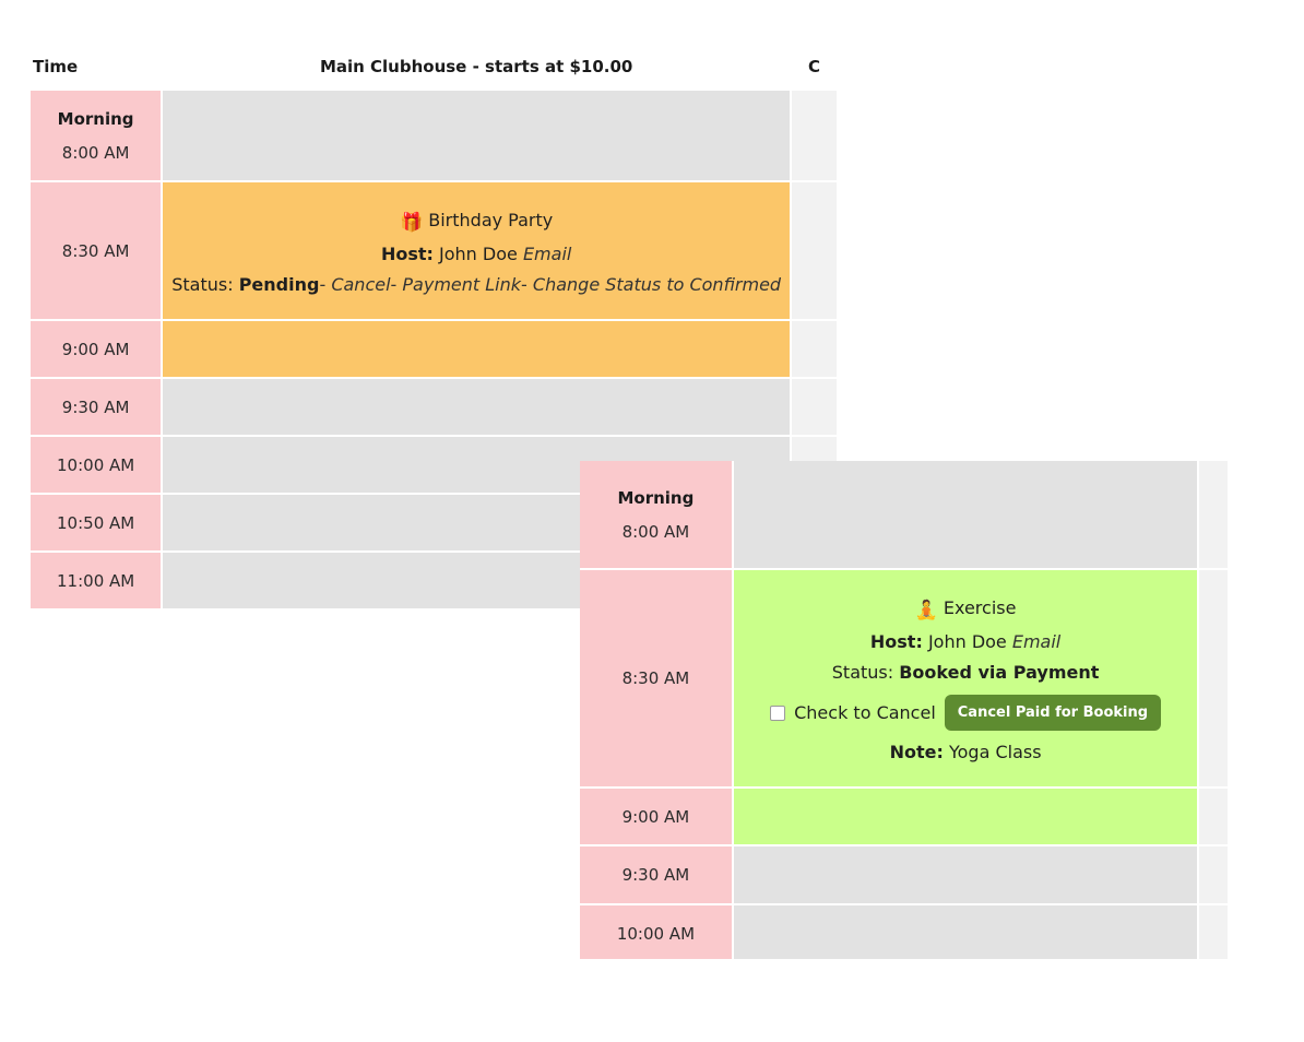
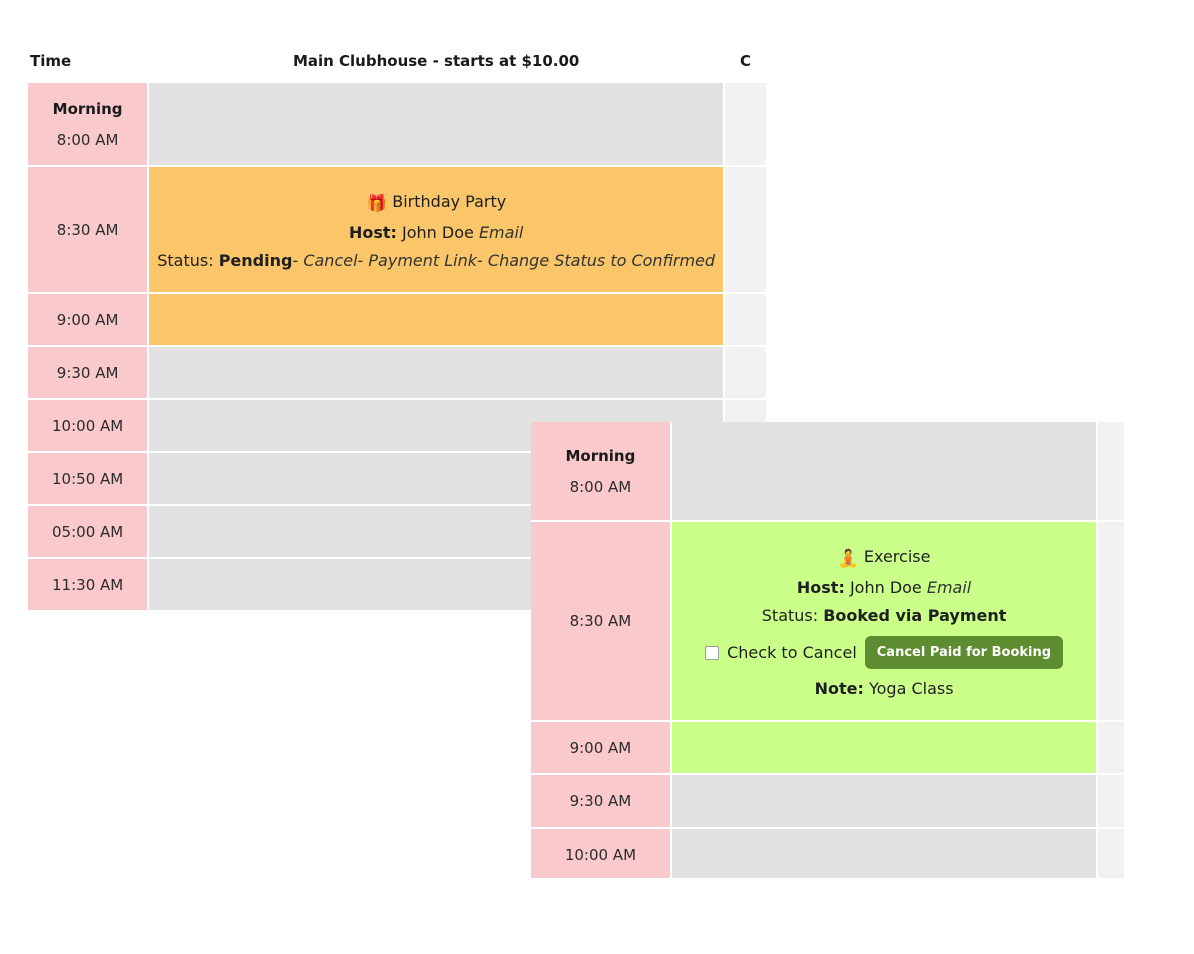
  Time	Main Clubhouse - starts at $10.00	C
  Morning 8:00 AM
  8:30 AM	🎁 Birthday Party Host: John Doe Email Status: Pending- Cancel- Payment Link- Change Status to Confirmed
  9:00 AM
  9:30 AM
  10:00 AM
  10:50 AM
- 11:00 AM
+ 05:00 AM
+ 11:30 AM
  Morning 8:00 AM
  8:30 AM	🧘 Exercise Host: John Doe Email Status: Booked via Payment Check to Cancel Cancel Paid for Booking Note: Yoga Class
  9:00 AM
  9:30 AM
  10:00 AM
